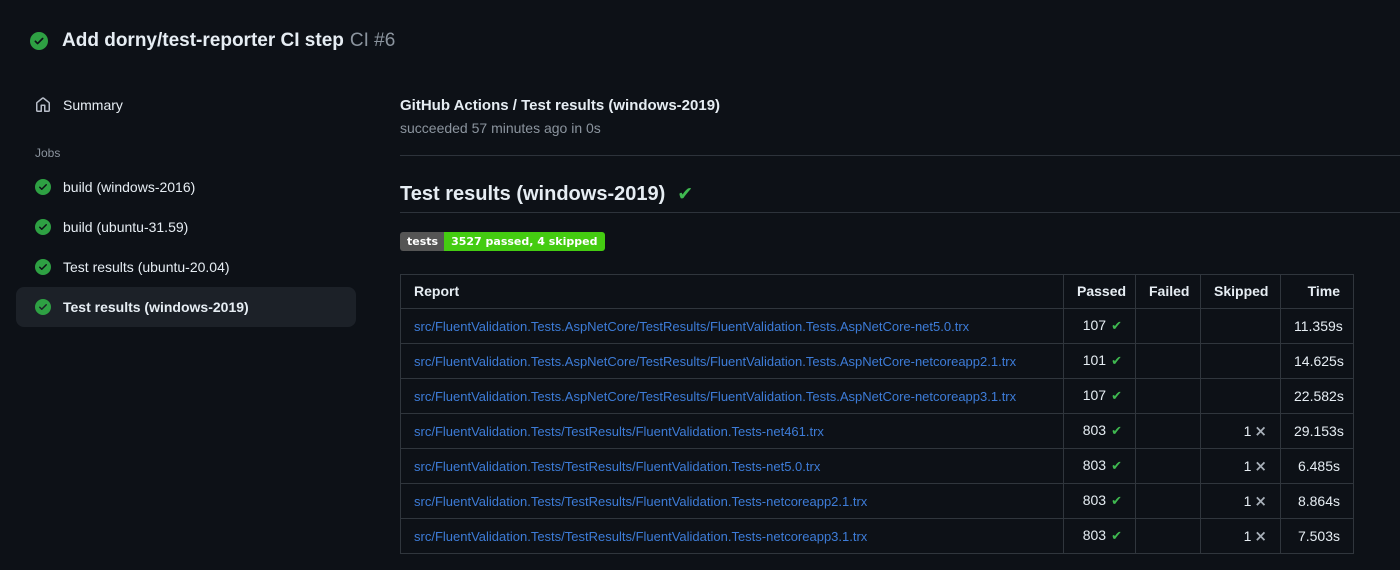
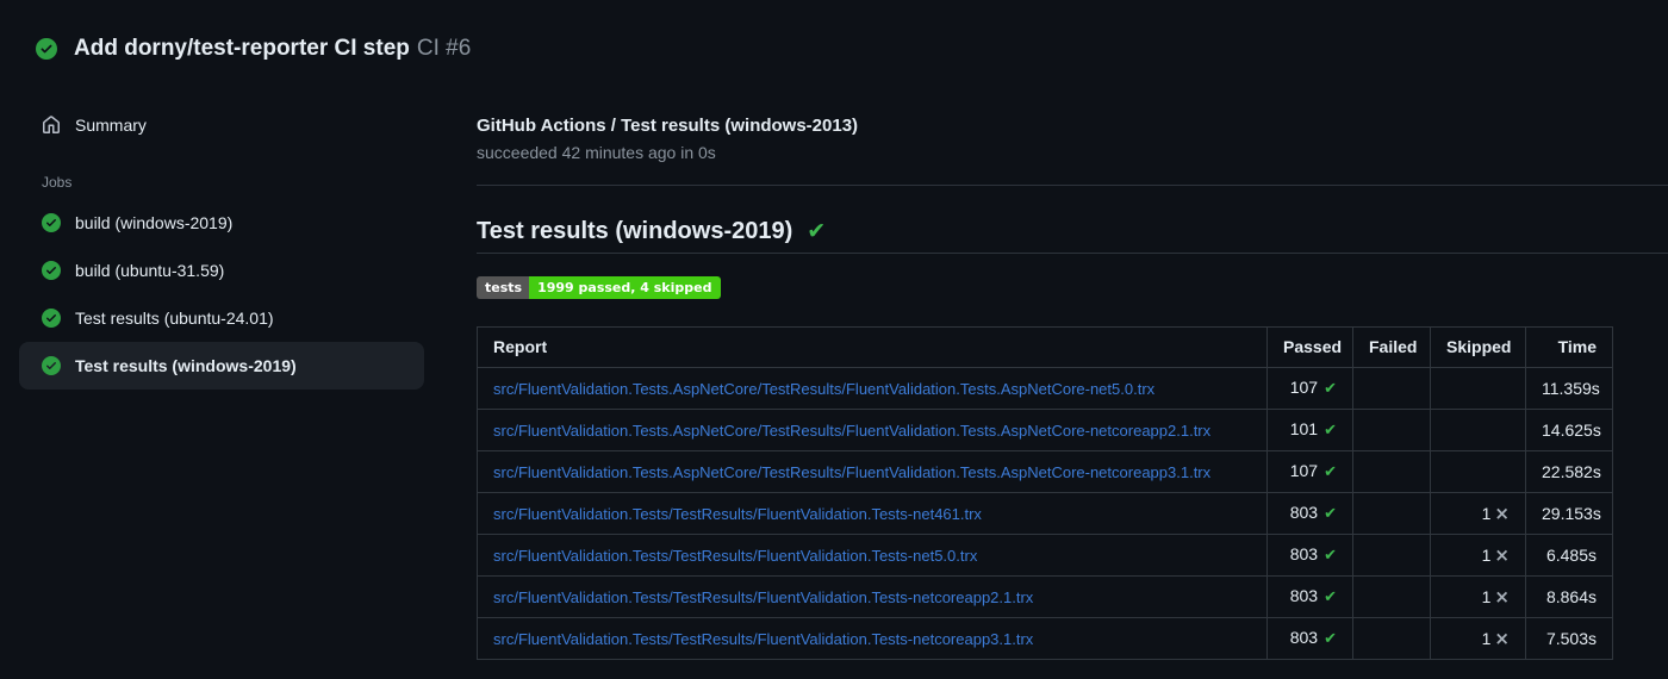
  Add dorny/test-reporter CI step CI #6
  Summary
  Jobs
- build (windows-2016)
+ build (windows-2019)
  build (ubuntu-31.59)
- Test results (ubuntu-20.04)
+ Test results (ubuntu-24.01)
  Test results (windows-2019)
- GitHub Actions / Test results (windows-2019)
+ GitHub Actions / Test results (windows-2013)
- succeeded 57 minutes ago in 0s
+ succeeded 42 minutes ago in 0s
  Test results (windows-2019)
  ✔
  tests
- 3527 passed, 4 skipped
+ 1999 passed, 4 skipped
  Report	Passed	Failed	Skipped	Time
  src/FluentValidation.Tests.AspNetCore/TestResults/FluentValidation.Tests.AspNetCore-net5.0.trx	107 ✔			11.359s
  src/FluentValidation.Tests.AspNetCore/TestResults/FluentValidation.Tests.AspNetCore-netcoreapp2.1.trx	101 ✔			14.625s
  src/FluentValidation.Tests.AspNetCore/TestResults/FluentValidation.Tests.AspNetCore-netcoreapp3.1.trx	107 ✔			22.582s
  src/FluentValidation.Tests/TestResults/FluentValidation.Tests-net461.trx	803 ✔		1 ×	29.153s
  src/FluentValidation.Tests/TestResults/FluentValidation.Tests-net5.0.trx	803 ✔		1 ×	6.485s
  src/FluentValidation.Tests/TestResults/FluentValidation.Tests-netcoreapp2.1.trx	803 ✔		1 ×	8.864s
  src/FluentValidation.Tests/TestResults/FluentValidation.Tests-netcoreapp3.1.trx	803 ✔		1 ×	7.503s
